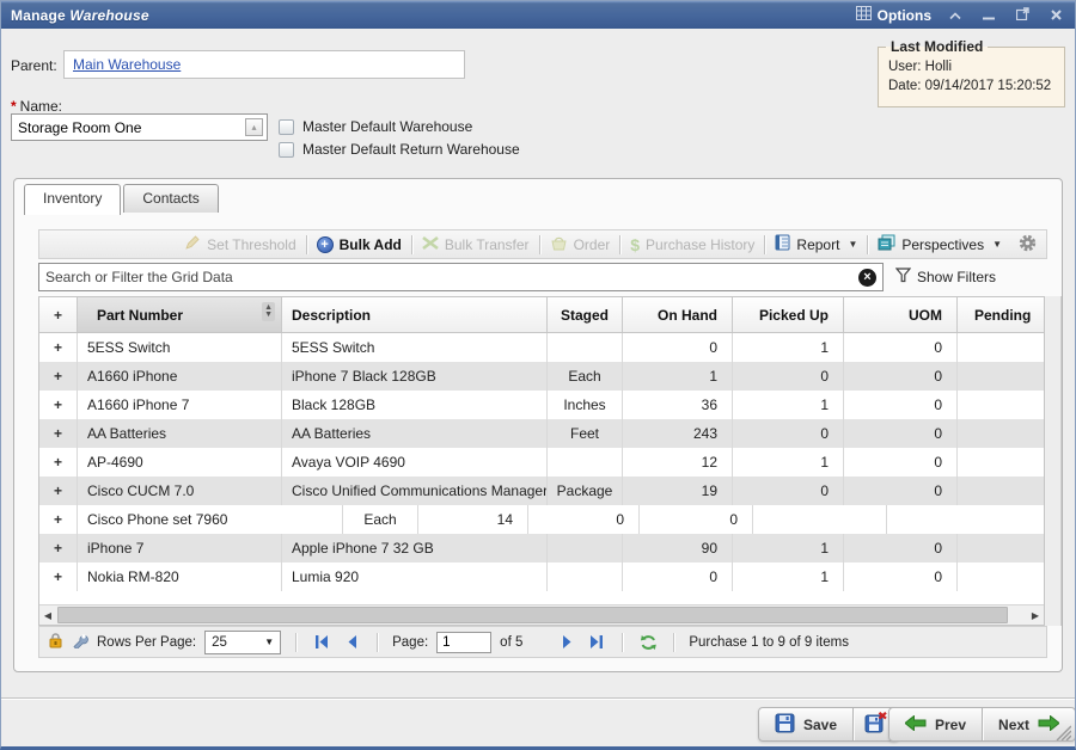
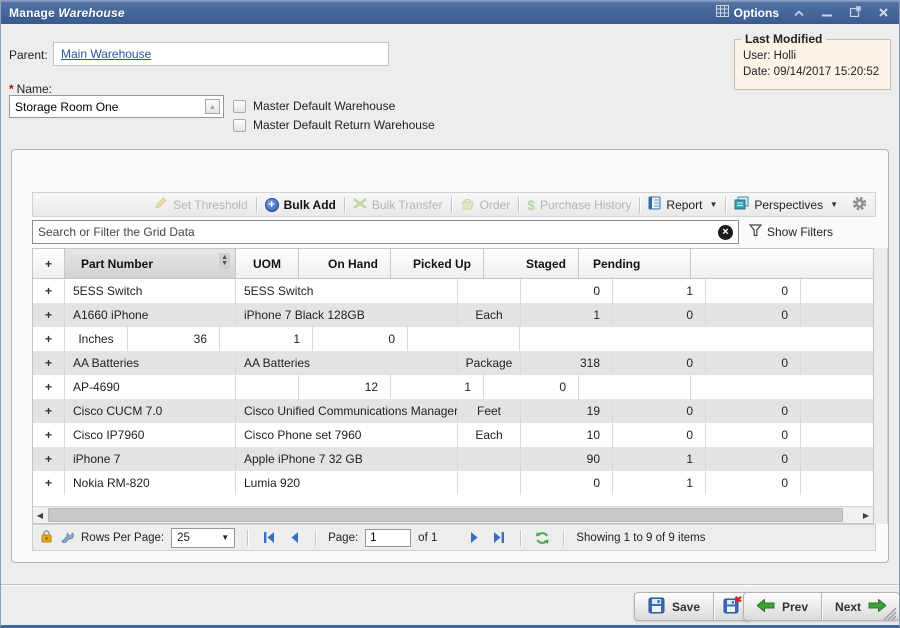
  Manage Warehouse
  Options
  Parent:
  Main Warehouse
  Last Modified
  User: Holli
  Date: 09/14/2017 15:20:52
  * Name:
  Storage Room One
  ▴
  Master Default Warehouse
  Master Default Return Warehouse
- Inventory
- Contacts
  Set Threshold
  +
  Bulk Add
  Bulk Transfer
  Order
  $
  Purchase History
  Report
  ▼
  Perspectives
  ▼
  Search or Filter the Grid Data
  ×
  Show Filters
  +
  Part Number
- Description
- Staged
+ UOM
  On Hand
  Picked Up
- UOM
+ Staged
  Pending
  +
  5ESS Switch
  5ESS Switch
  0
  1
  0
  +
  A1660 iPhone
  iPhone 7 Black 128GB
  Each
  1
  0
  0
  +
- A1660 iPhone 7
- Black 128GB
  Inches
  36
  1
  0
  +
  AA Batteries
  AA Batteries
- Feet
+ Package
- 243
+ 318
  0
  0
  +
  AP-4690
- Avaya VOIP 4690
  12
  1
  0
  +
  Cisco CUCM 7.0
  Cisco Unified Communications Manager
- Package
+ Feet
  19
  0
  0
  +
+ Cisco IP7960
  Cisco Phone set 7960
  Each
- 14
+ 10
  0
  0
  +
  iPhone 7
  Apple iPhone 7 32 GB
  90
  1
  0
  +
  Nokia RM-820
  Lumia 920
  0
  1
  0
  ◀
  ▶
  Rows Per Page:
  25
  ▼
  Page:
  1
- of 5
+ of 1
- Purchase 1 to 9 of 9 items
+ Showing 1 to 9 of 9 items
  Save
  Prev
  Next
